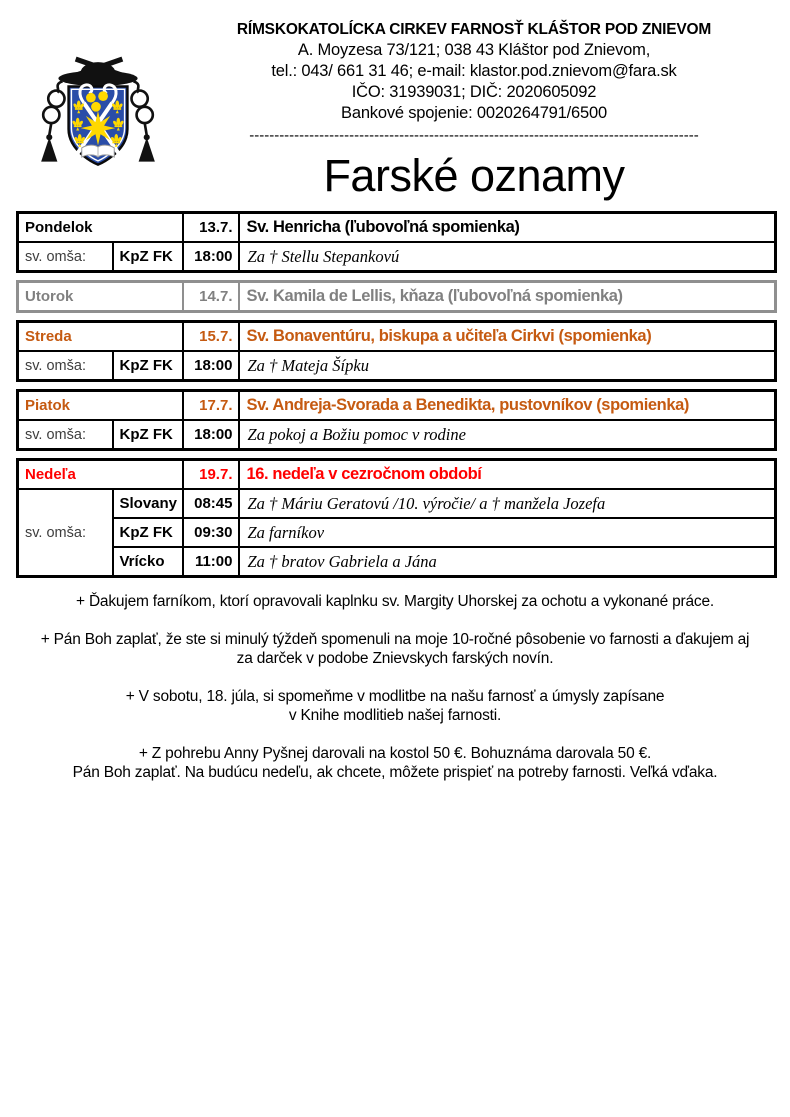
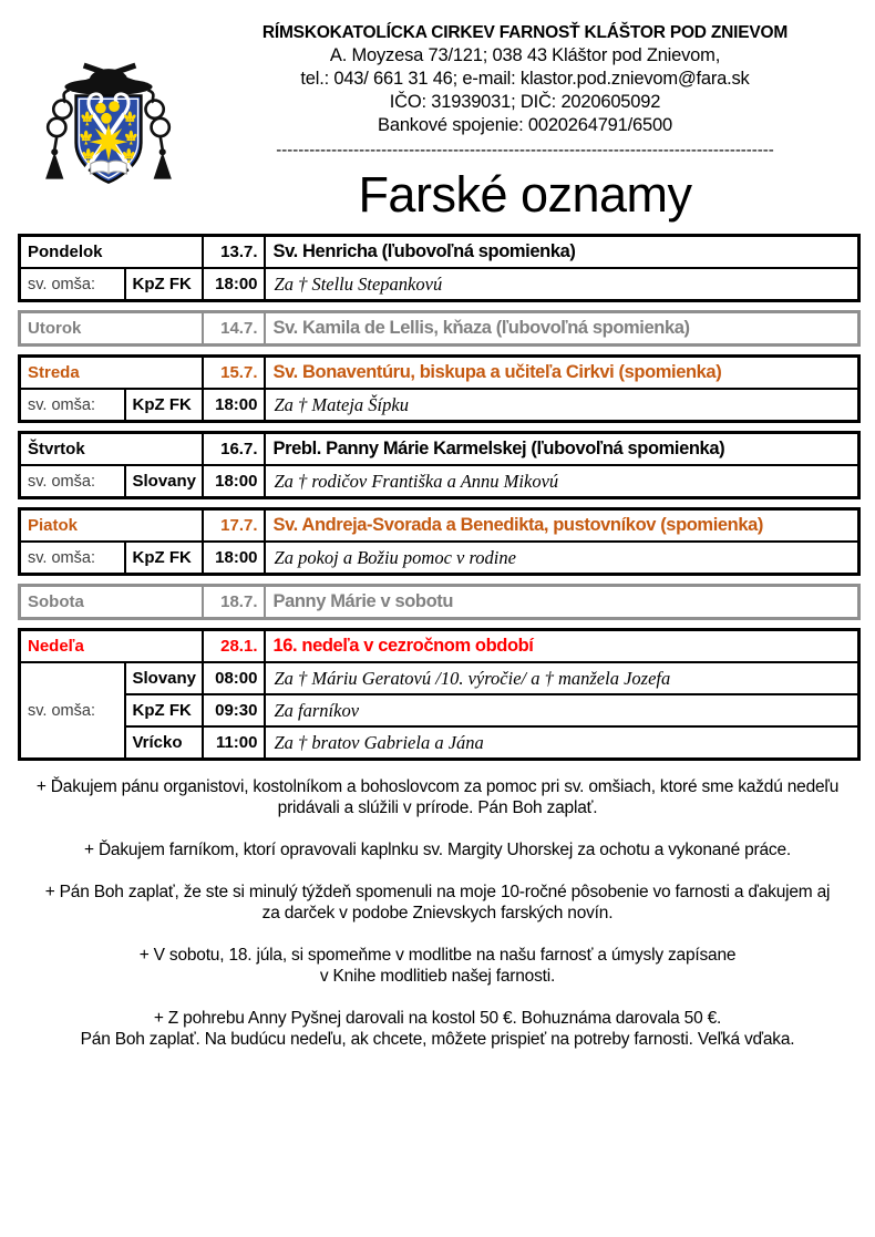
  RÍMSKOKATOLÍCKA CIRKEV FARNOSŤ KLÁŠTOR POD ZNIEVOM
  A. Moyzesa 73/121; 038 43 Kláštor pod Znievom,
  tel.: 043/ 661 31 46; e-mail: klastor.pod.znievom@fara.sk
  IČO: 31939031; DIČ: 2020605092
  Bankové spojenie: 0020264791/6500
  ------------------------------------------------------------------------------------------
  Farské oznamy
  Pondelok	13.7.	Sv. Henricha (ľubovoľná spomienka)
  sv. omša:	KpZ FK	18:00	Za † Stellu Stepankovú
  Utorok	14.7.	Sv. Kamila de Lellis, kňaza (ľubovoľná spomienka)
  Streda	15.7.	Sv. Bonaventúru, biskupa a učiteľa Cirkvi (spomienka)
  sv. omša:	KpZ FK	18:00	Za † Mateja Šípku
+ Štvrtok	16.7.	Prebl. Panny Márie Karmelskej (ľubovoľná spomienka)
+ sv. omša:	Slovany	18:00	Za † rodičov Františka a Annu Mikovú
  Piatok	17.7.	Sv. Andreja-Svorada a Benedikta, pustovníkov (spomienka)
  sv. omša:	KpZ FK	18:00	Za pokoj a Božiu pomoc v rodine
+ Sobota	18.7.	Panny Márie v sobotu
- Nedeľa	19.7.	16. nedeľa v cezročnom období
+ Nedeľa	28.1.	16. nedeľa v cezročnom období
- sv. omša:	Slovany	08:45	Za † Máriu Geratovú /10. výročie/ a † manžela Jozefa
+ sv. omša:	Slovany	08:00	Za † Máriu Geratovú /10. výročie/ a † manžela Jozefa
  KpZ FK	09:30	Za farníkov
  Vrícko	11:00	Za † bratov Gabriela a Jána
+ + Ďakujem pánu organistovi, kostolníkom a bohoslovcom za pomoc pri sv. omšiach, ktoré sme každú nedeľu
+ pridávali a slúžili v prírode. Pán Boh zaplať.
  + Ďakujem farníkom, ktorí opravovali kaplnku sv. Margity Uhorskej za ochotu a vykonané práce.
  + Pán Boh zaplať, že ste si minulý týždeň spomenuli na moje 10-ročné pôsobenie vo farnosti a ďakujem aj
  za darček v podobe Znievskych farských novín.
  + V sobotu, 18. júla, si spomeňme v modlitbe na našu farnosť a úmysly zapísane
  v Knihe modlitieb našej farnosti.
  + Z pohrebu Anny Pyšnej darovali na kostol 50 €. Bohuznáma darovala 50 €.
  Pán Boh zaplať. Na budúcu nedeľu, ak chcete, môžete prispieť na potreby farnosti. Veľká vďaka.
